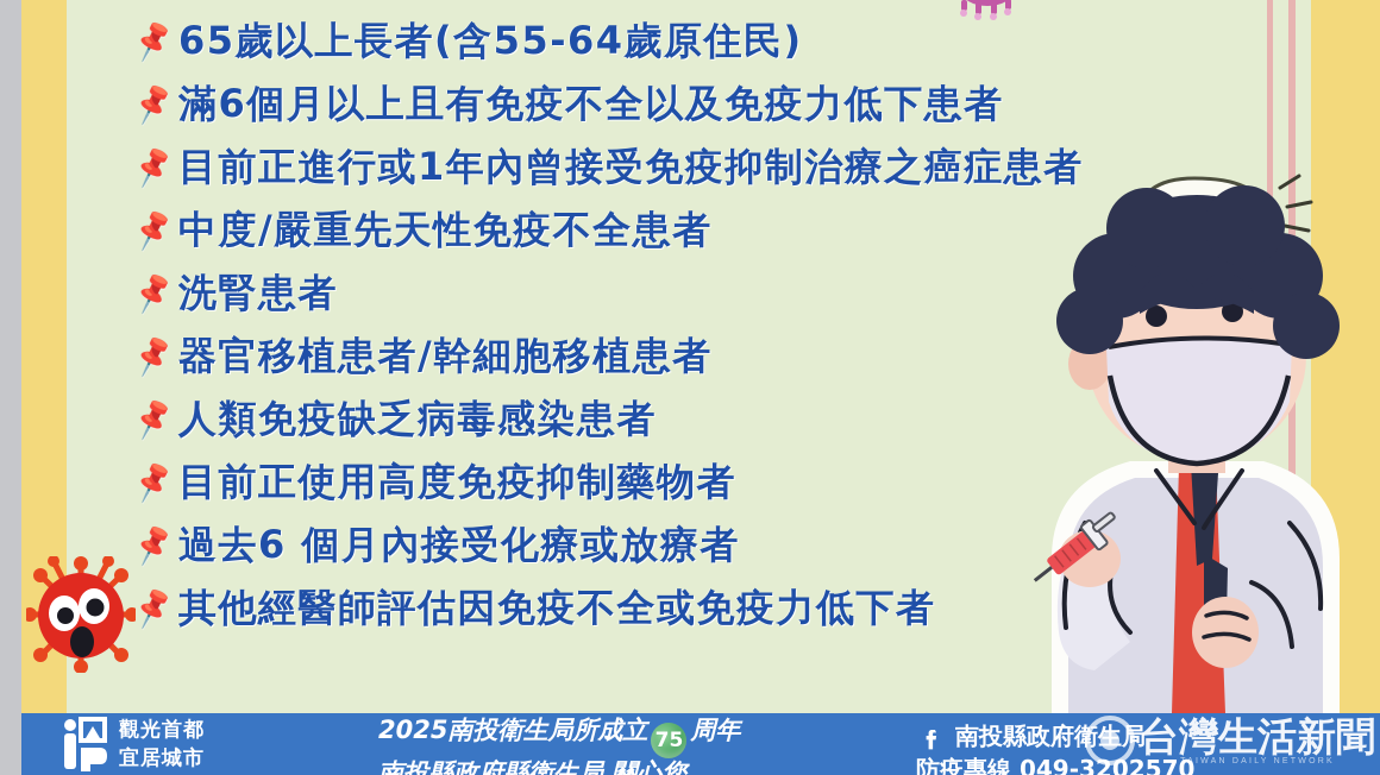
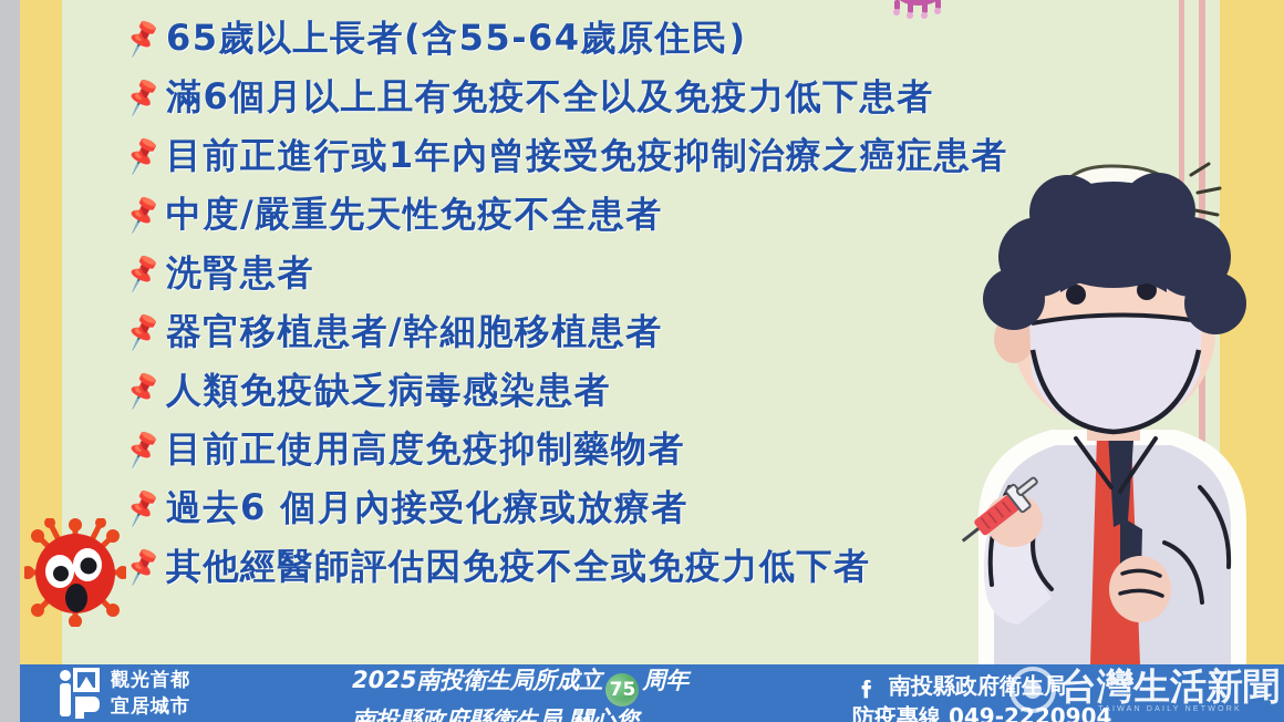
  65歲以上長者(含55-64歲原住民)
  滿6個月以上且有免疫不全以及免疫力低下患者
  目前正進行或1年內曾接受免疫抑制治療之癌症患者
  中度/嚴重先天性免疫不全患者
  洗腎患者
  器官移植患者/幹細胞移植患者
  人類免疫缺乏病毒感染患者
  目前正使用高度免疫抑制藥物者
  過去6 個月內接受化療或放療者
  其他經醫師評估因免疫不全或免疫力低下者
  觀光首都
  宜居城市
  2025南投衛生局所成立 75 周年
  南投縣政府縣衛生局 關心您
  南投縣政府衛生局
- 防疫專線 049-3202570
+ 防疫專線 049-2220904
  台灣生活新聞
